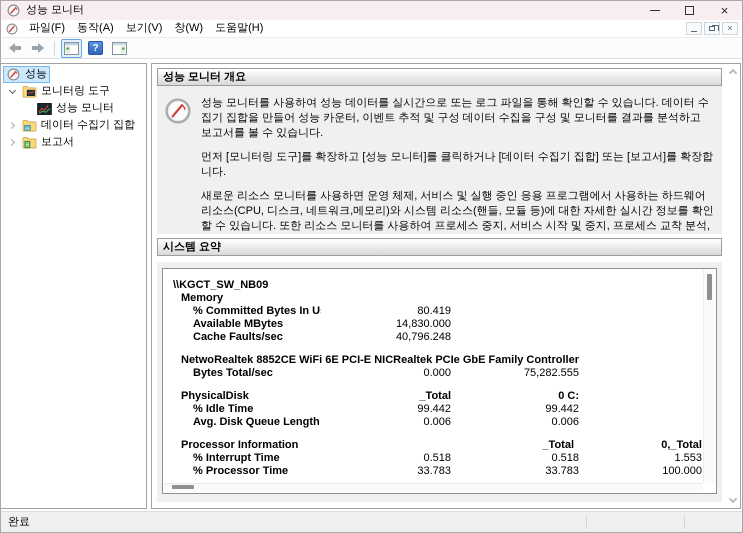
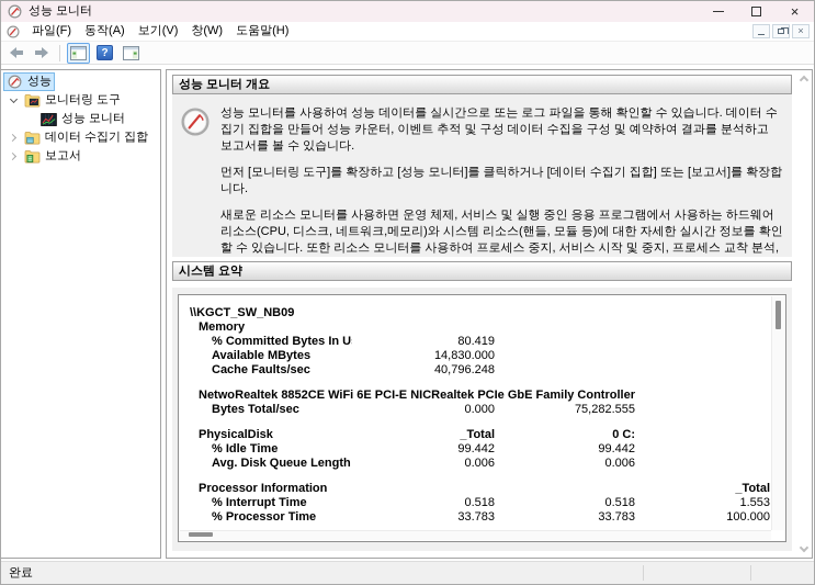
  성능 모니터
  ×
  파일(F)
  동작(A)
  보기(V)
  창(W)
  도움말(H)
  ×
  ?
  성능
  모니터링 도구
  성능 모니터
  데이터 수집기 집합
  보고서
  성능 모니터 개요
- 성능 모니터를 사용하여 성능 데이터를 실시간으로 또는 로그 파일을 통해 확인할 수 있습니다. 데이터 수집기 집합을 만들어 성능 카운터, 이벤트 추적 및 구성 데이터 수집을 구성 및 모니터를 결과를 분석하고 보고서를 볼 수 있습니다.
+ 성능 모니터를 사용하여 성능 데이터를 실시간으로 또는 로그 파일을 통해 확인할 수 있습니다. 데이터 수집기 집합을 만들어 성능 카운터, 이벤트 추적 및 구성 데이터 수집을 구성 및 예약하여 결과를 분석하고 보고서를 볼 수 있습니다.
  먼저 [모니터링 도구]를 확장하고 [성능 모니터]를 클릭하거나 [데이터 수집기 집합] 또는 [보고서]를 확장합니다.
  새로운 리소스 모니터를 사용하면 운영 체제, 서비스 및 실행 중인 응용 프로그램에서 사용하는 하드웨어 리소스(CPU, 디스크, 네트워크,메모리)와 시스템 리소스(핸들, 모듈 등)에 대한 자세한 실시간 정보를 확인할 수 있습니다. 또한 리소스 모니터를 사용하여 프로세스 중지, 서비스 시작 및 중지, 프로세스 교착 분석,
  시스템 요약
  \\KGCT_SW_NB09
  Memory
  % Committed Bytes In U
  80.419
  Available MBytes
  14,830.000
  Cache Faults/sec
  40,796.248
  Realtek 8852CE WiFi 6E PCI-E NIC
  Realtek PCIe GbE Family Controller
  Bytes Total/sec
  0.000
  75,282.555
  PhysicalDisk
  _Total
  0 C:
  % Idle Time
  99.442
  99.442
  Avg. Disk Queue Length
  0.006
  0.006
  Processor Information
  _Total
- 0,_Total
  % Interrupt Time
  0.518
  0.518
  1.553
  % Processor Time
  33.783
  33.783
  100.000
  완료
